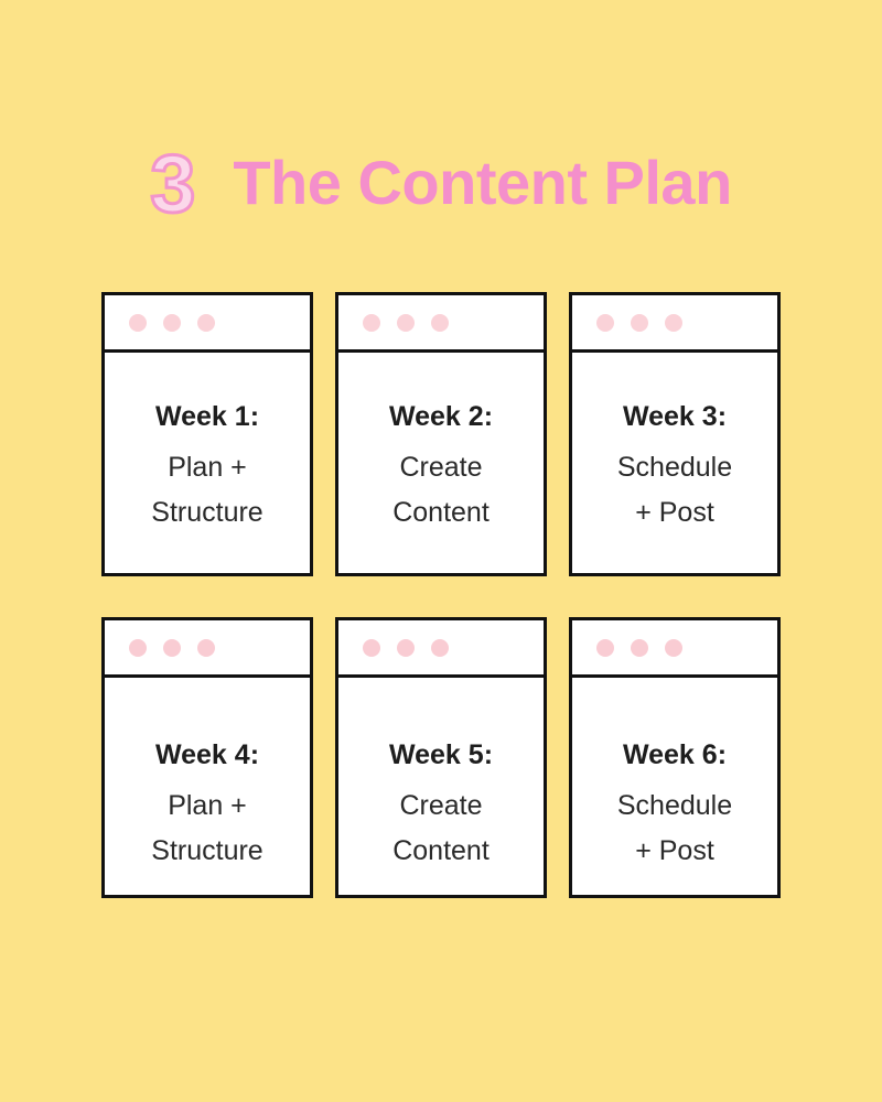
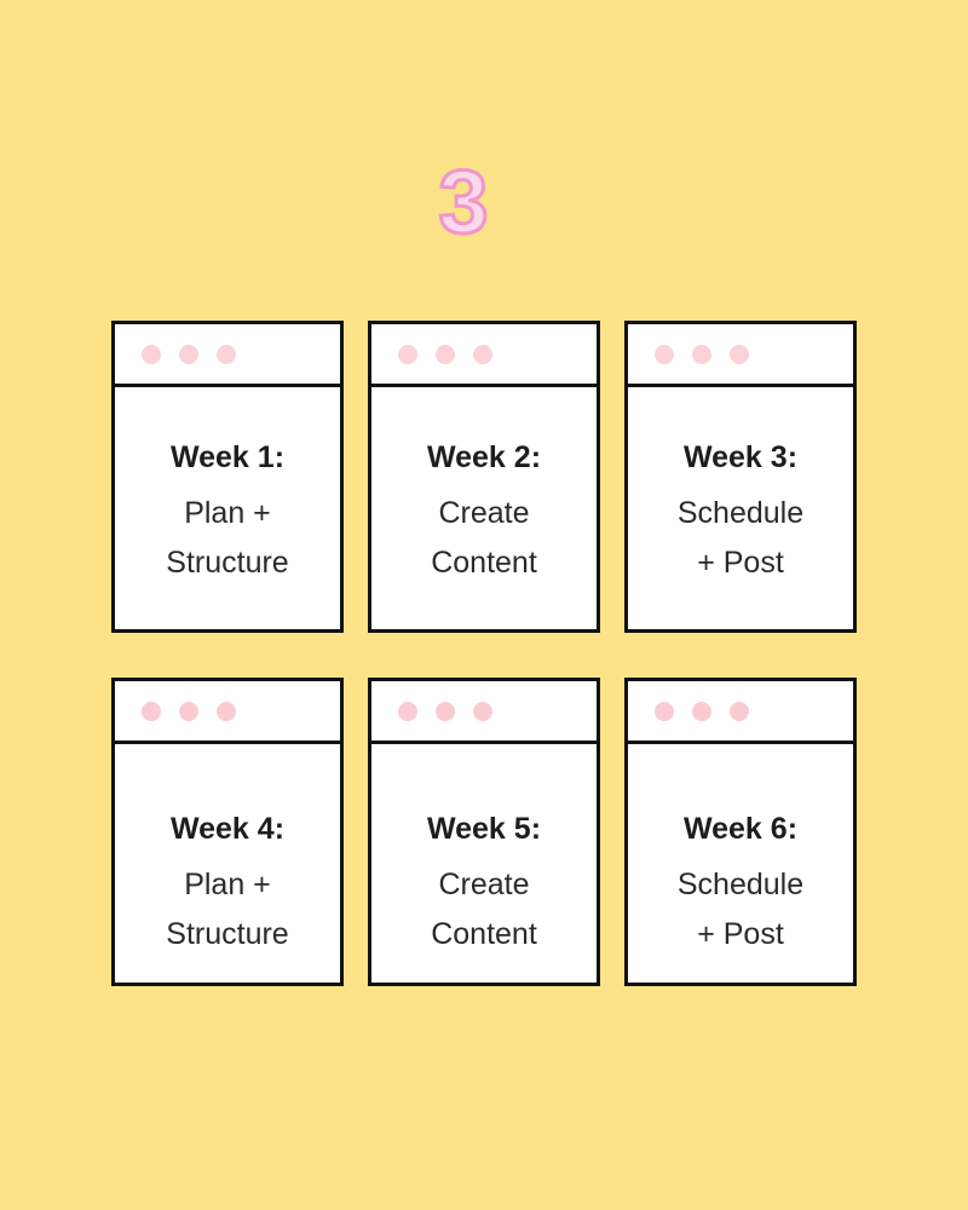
  3
- The Content Plan
  Week 1:
  Plan +
  Structure
  Week 2:
  Create
  Content
  Week 3:
  Schedule
  + Post
  Week 4:
  Plan +
  Structure
  Week 5:
  Create
  Content
  Week 6:
  Schedule
  + Post
